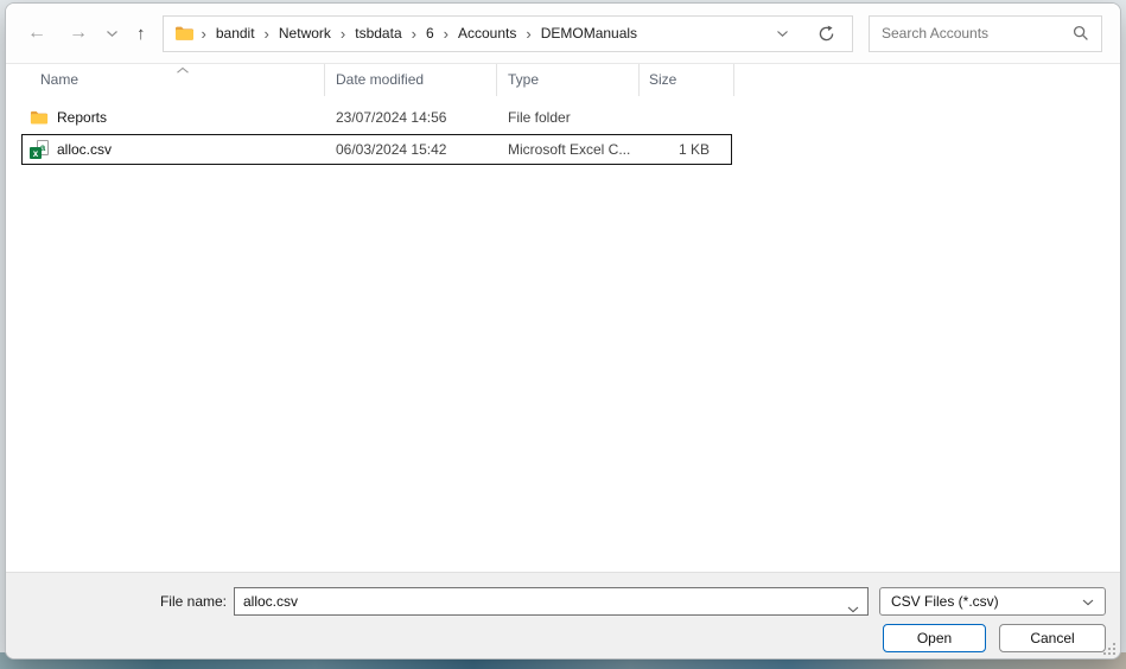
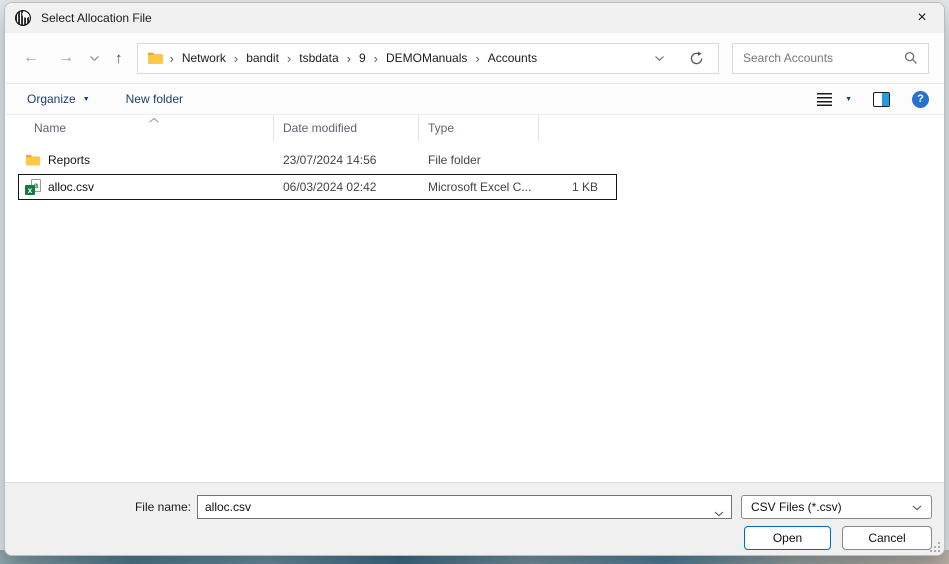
+ Select Allocation File
+ ×
  ←
  →
  ↑
  ›
- bandit
+ Network
  ›
- Network
+ bandit
  ›
  tsbdata
  ›
- 6
+ 9
  ›
- Accounts
+ DEMOManuals
  ›
- DEMOManuals
+ Accounts
  Search Accounts
+ Organize
+ New folder
+ ?
  Name
  Date modified
  Type
- Size
  Reports
  23/07/2024 14:56
  File folder
  a
  x
  alloc.csv
- 06/03/2024 15:42
+ 06/03/2024 02:42
  Microsoft Excel C...
  1 KB
  File name:
  alloc.csv
  CSV Files (*.csv)
  Open
  Cancel
